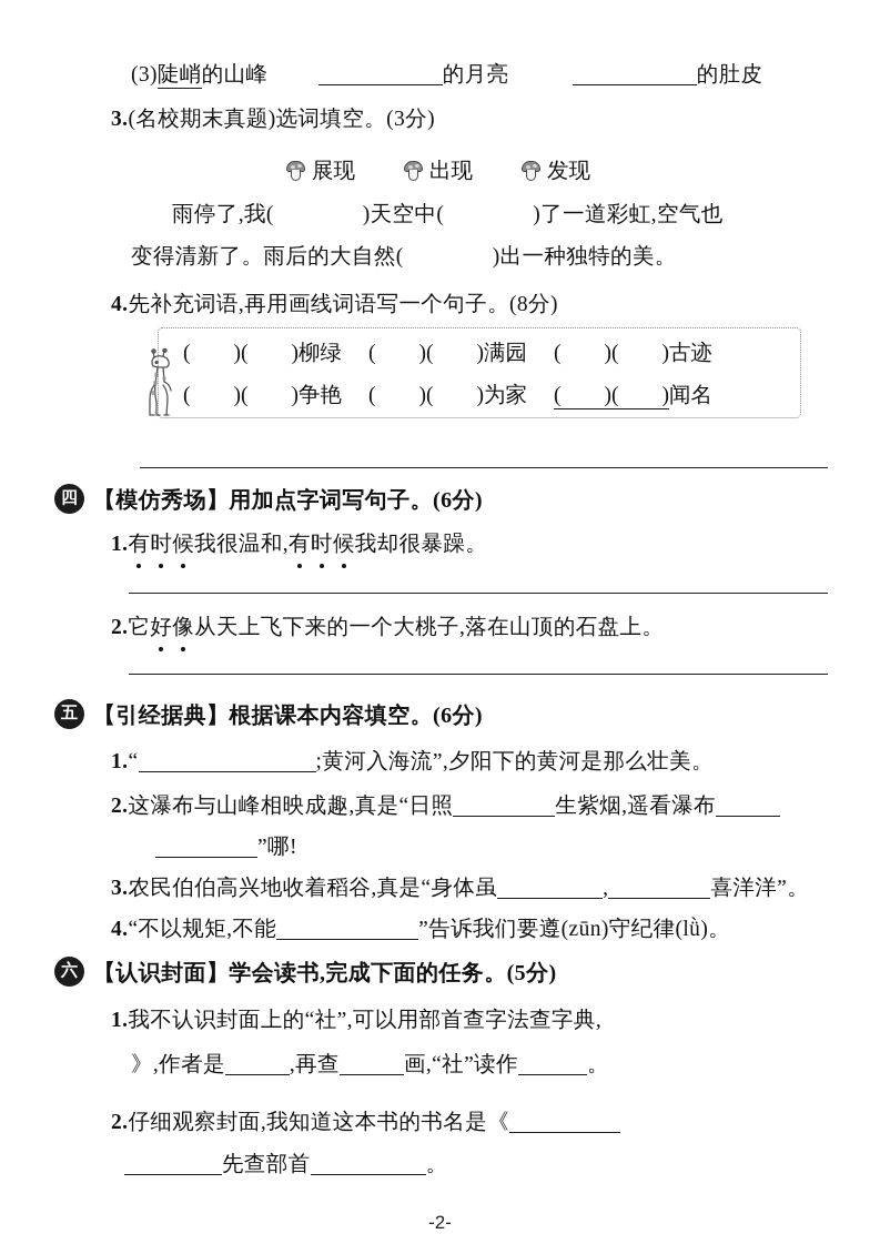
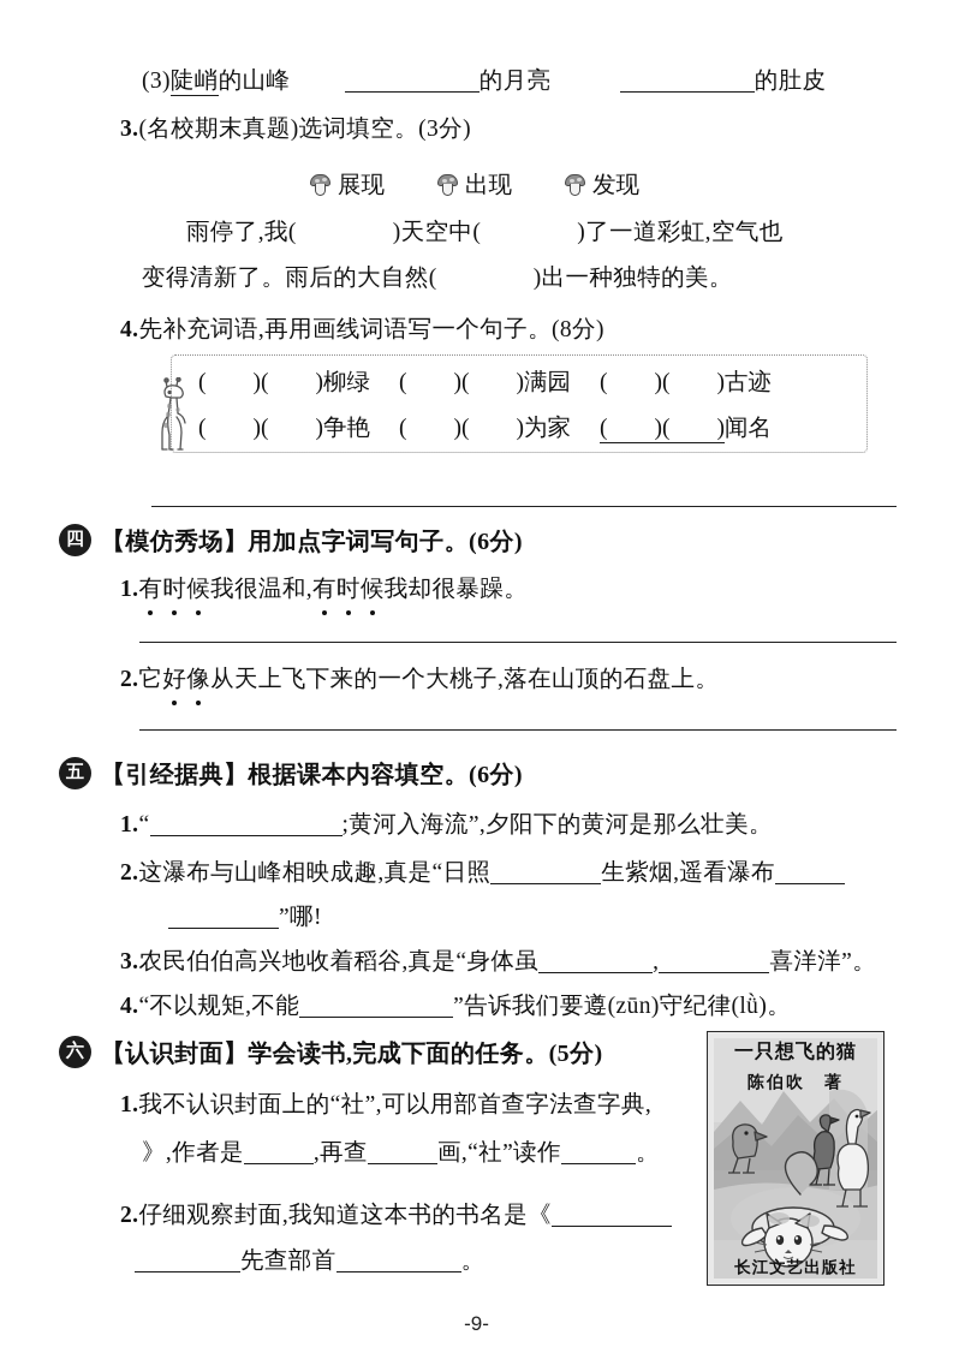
  (3)陡峭的山峰 的月亮 的肚皮
  3.(名校期末真题)选词填空。(3分)
  展现
  出现
  发现
  雨停了,我( )天空中( )了一道彩虹,空气也
  变得清新了。雨后的大自然( )出一种独特的美。
  4.先补充词语,再用画线词语写一个句子。(8分)
  ( )( )柳绿
  ( )( )满园
  ( )( )古迹
  ( )( )争艳
  ( )( )为家
  ( )( )闻名
  四
  【模仿秀场】用加点字词写句子。(6分)
  1.有时候我很温和,有时候我却很暴躁。
  2.它好像从天上飞下来的一个大桃子,落在山顶的石盘上。
  五
  【引经据典】根据课本内容填空。(6分)
  1.“ ;黄河入海流”,夕阳下的黄河是那么壮美。
  2.这瀑布与山峰相映成趣,真是“日照 生紫烟,遥看瀑布
  ”哪!
  3.农民伯伯高兴地收着稻谷,真是“身体虽 , 喜洋洋”。
  4.“不以规矩,不能 ”告诉我们要遵(zūn)守纪律(lǜ)。
  六
  【认识封面】学会读书,完成下面的任务。(5分)
  1.我不认识封面上的“社”,可以用部首查字法查字典,
  》,作者是 ,再查 画,“社”读作 。
  2.仔细观察封面,我知道这本书的书名是《
  先查部首 。
+ 一只想飞的猫
+ 陈伯吹 著
+ 长江文艺出版社
- -2-
+ -9-
